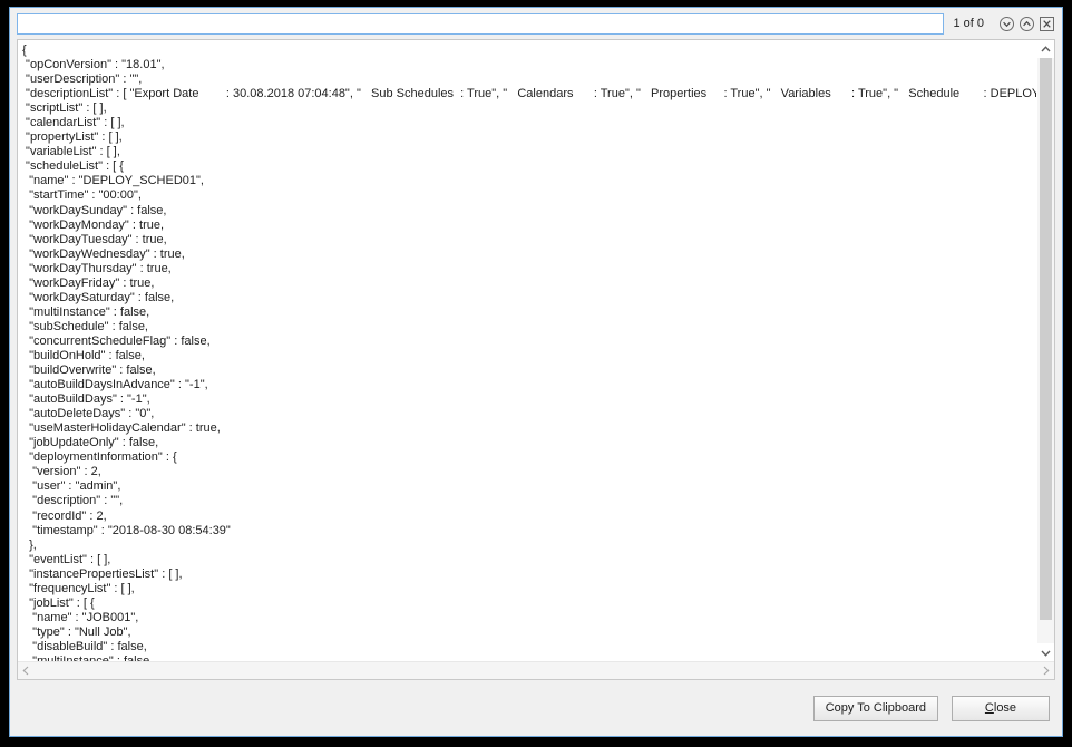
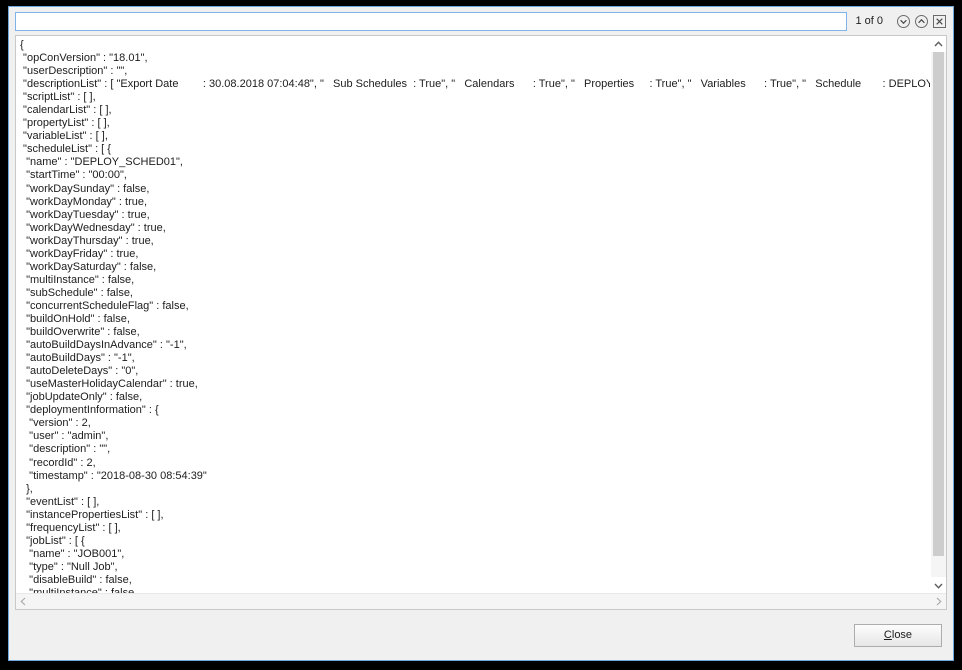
  1 of 0
  {
  "opConVersion" : "18.01",
  "userDescription" : "",
  "descriptionList" : [ "Export Date : 30.08.2018 07:04:48", " Sub Schedules : True", " Calendars : True", " Properties : True", " Variables : True", " Schedule : DEPLO
  "scriptList" : [ ],
  "calendarList" : [ ],
  "propertyList" : [ ],
  "variableList" : [ ],
  "scheduleList" : [ {
  "name" : "DEPLOY_SCHED01",
  "startTime" : "00:00",
  "workDaySunday" : false,
  "workDayMonday" : true,
  "workDayTuesday" : true,
  "workDayWednesday" : true,
  "workDayThursday" : true,
  "workDayFriday" : true,
  "workDaySaturday" : false,
  "multiInstance" : false,
  "subSchedule" : false,
  "concurrentScheduleFlag" : false,
  "buildOnHold" : false,
  "buildOverwrite" : false,
  "autoBuildDaysInAdvance" : "-1",
  "autoBuildDays" : "-1",
  "autoDeleteDays" : "0",
  "useMasterHolidayCalendar" : true,
  "jobUpdateOnly" : false,
  "deploymentInformation" : {
  "version" : 2,
  "user" : "admin",
  "description" : "",
  "recordId" : 2,
  "timestamp" : "2018-08-30 08:54:39"
  },
  "eventList" : [ ],
  "instancePropertiesList" : [ ],
  "frequencyList" : [ ],
  "jobList" : [ {
  "name" : "JOB001",
  "type" : "Null Job",
  "disableBuild" : false,
- Copy To Clipboard
  Close
